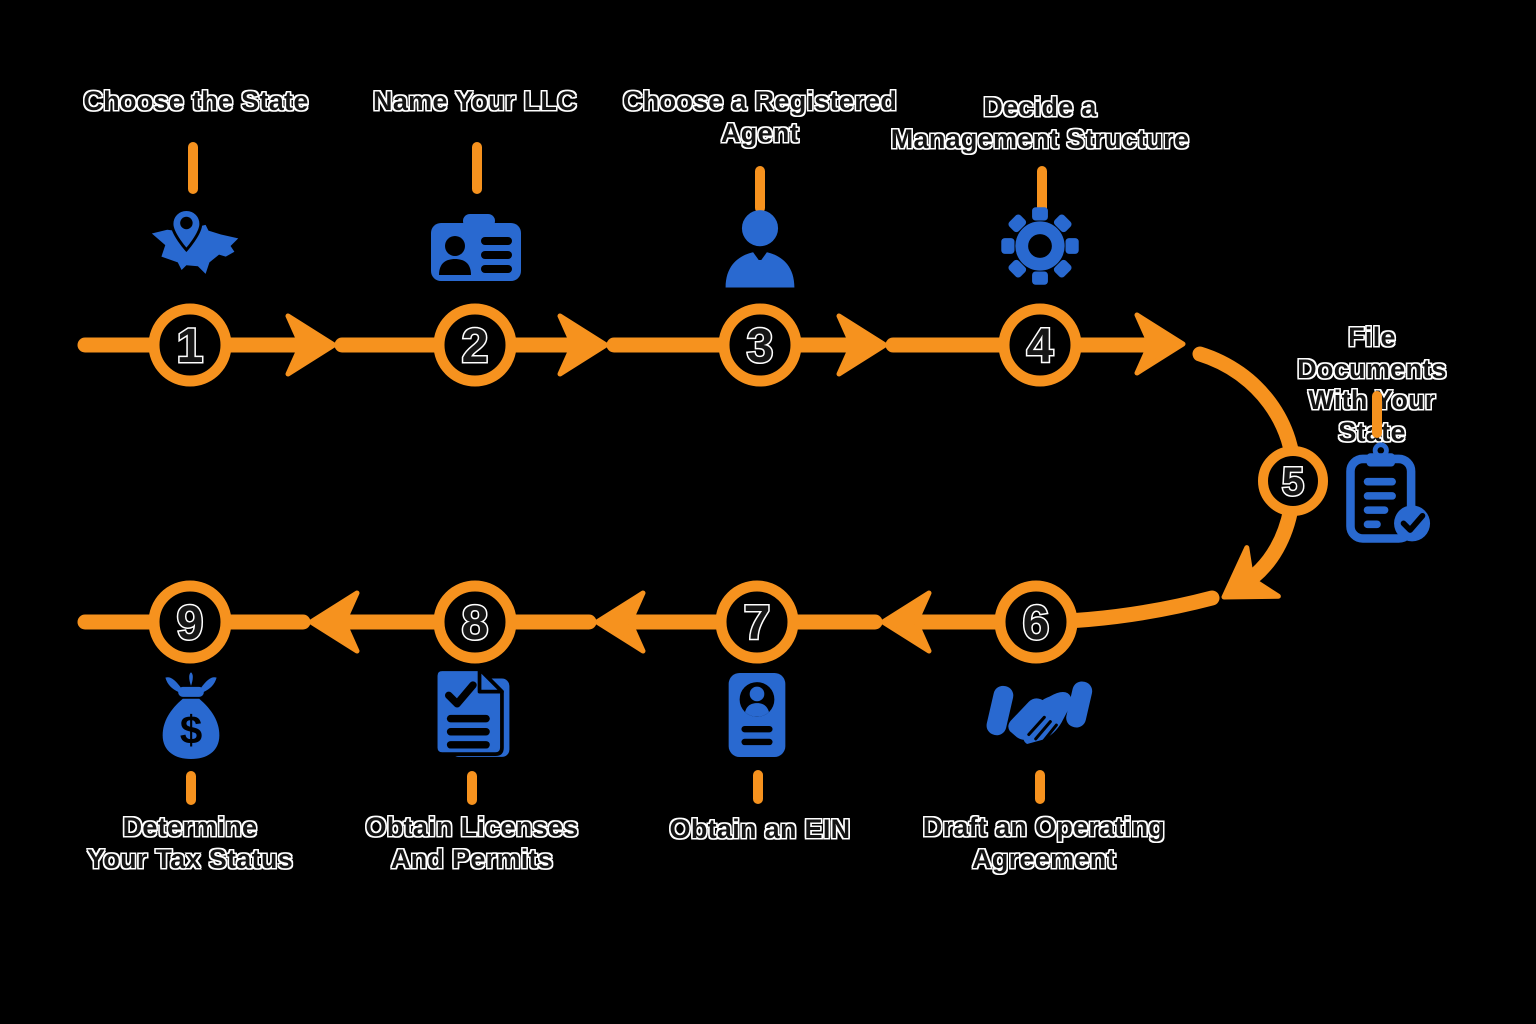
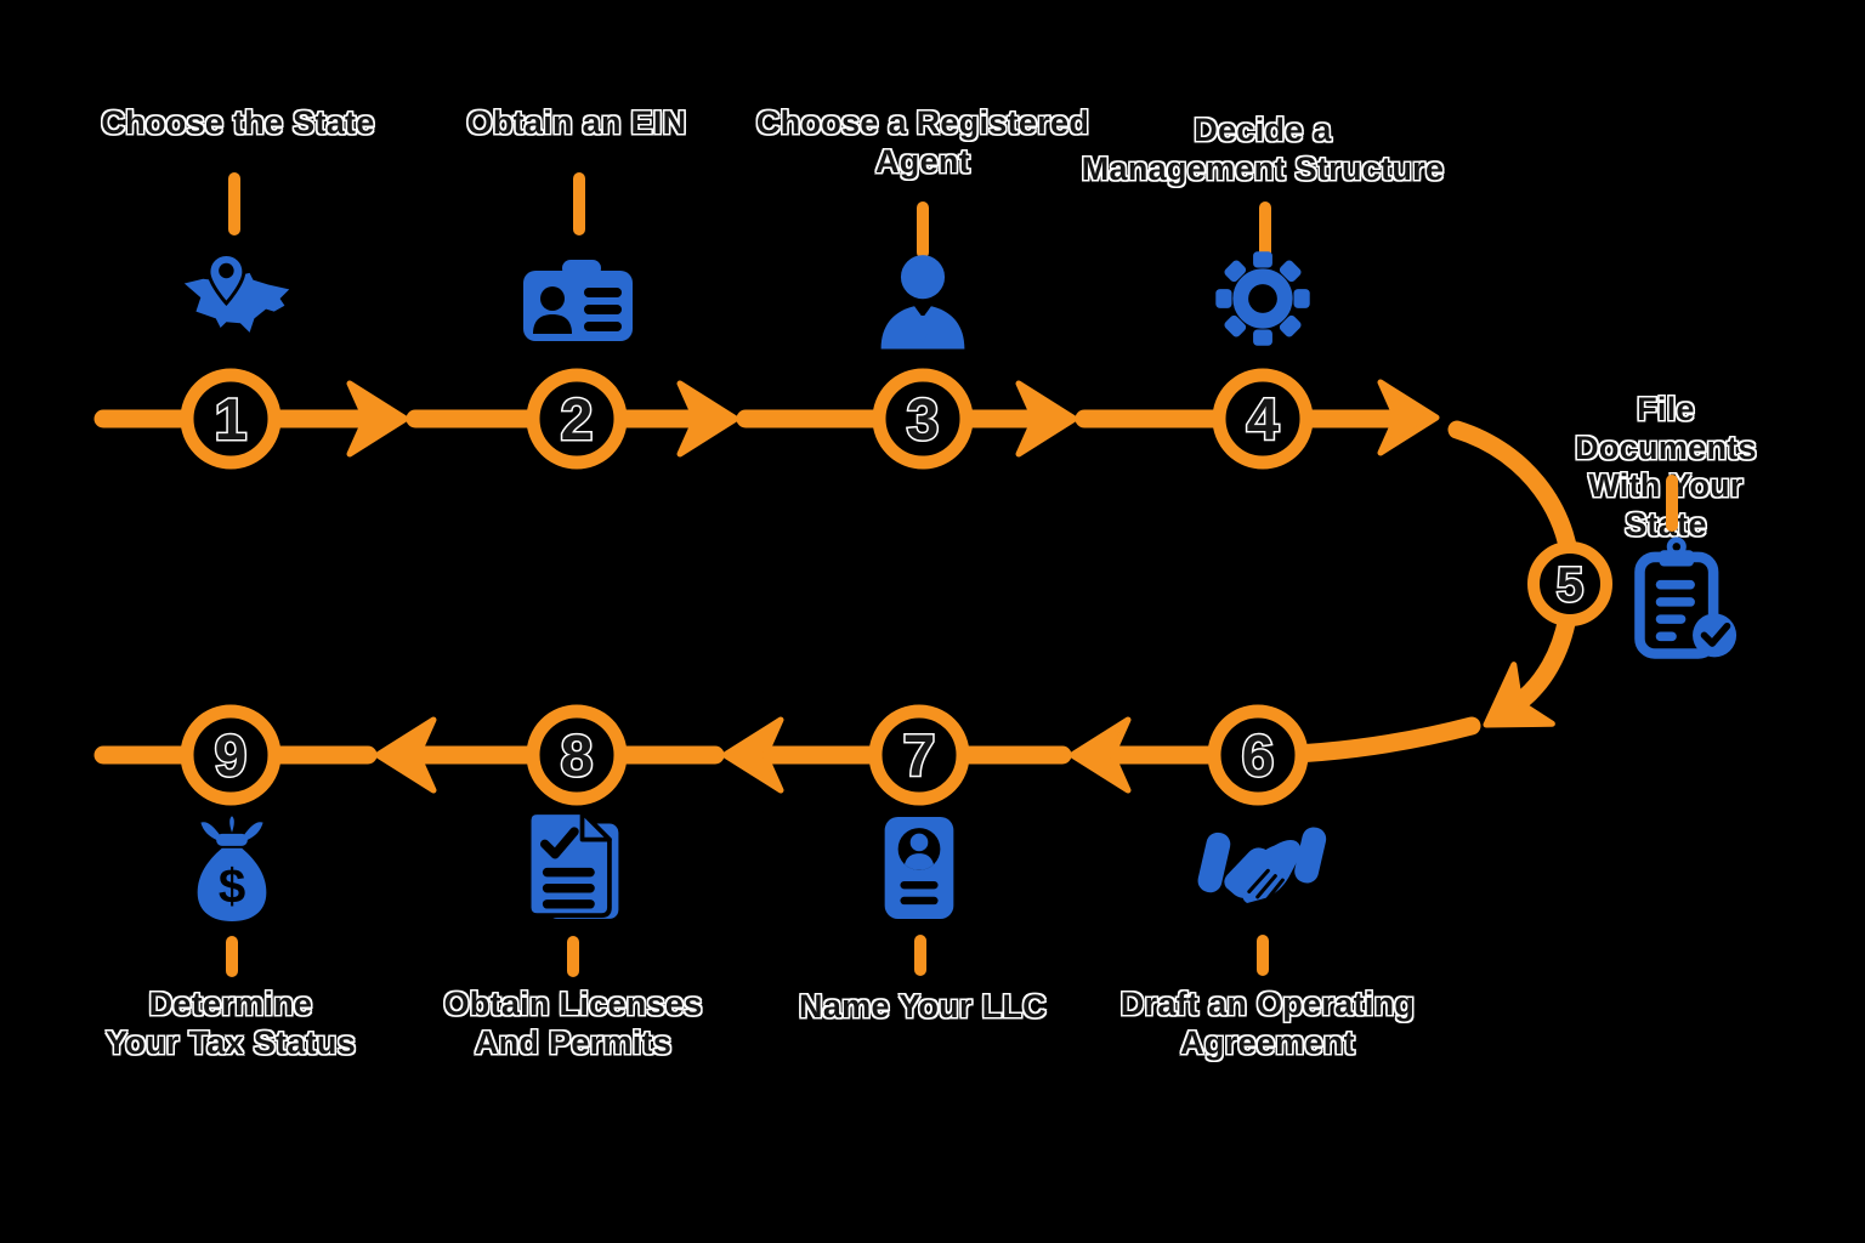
  1
  2
  3
  4
  5
  6
  7
  8
  9
  Choose the State
- Name Your LLC
+ Obtain an EIN
  Choose a Registered
  Agent
  Decide a
  Management Structure
  File Documents
  With Your Stte
  Draft an Operating
  Agreement
- Obtain an EIN
+ Name Your LLC
  Obtain Licenses
  And Permits
  $
  Determine
  Your Tax Status
